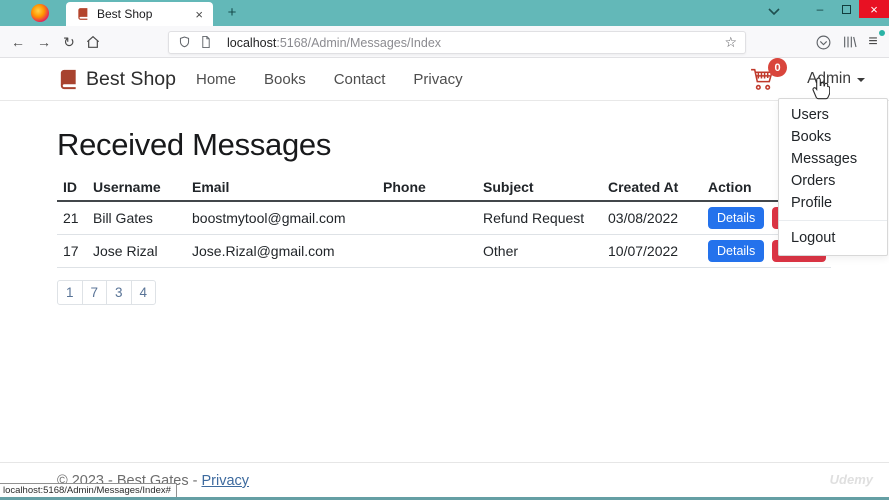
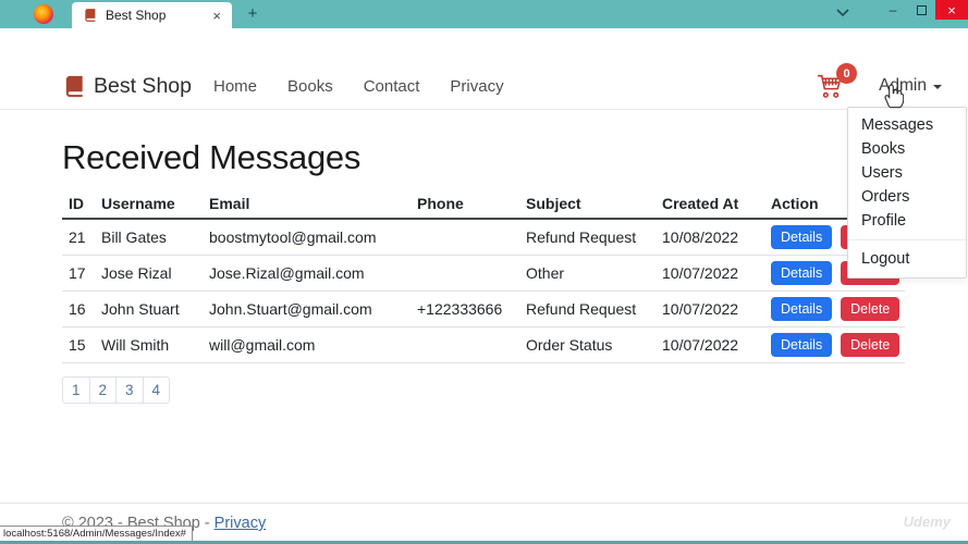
  Best Shop
  ×
  +
  –
  ×
- ←
- →
- ↻
- localhost:5168/Admin/Messages/Index
- ☆
- ≡
  Best Shop
  Home
  Books
  Contact
  Privacy
  0
  Admin
  Received Messages
  ID	Username	Email	Phone	Subject	Created At	Action
- 21	Bill Gates	boostmytool@gmail.com		Refund Request	03/08/2022	Details
+ 21	Bill Gates	boostmytool@gmail.com		Refund Request	10/08/2022	Details
  17	Jose Rizal	Jose.Rizal@gmail.com		Other	10/07/2022	Details
+ 16	John Stuart	John.Stuart@gmail.com	+122333666	Refund Request	10/07/2022	Details Delete
+ 15	Will Smith	will@gmail.com		Order Status	10/07/2022	Details Delete
  1
- 7
+ 2
  3
  4
- Users
+ Messages
  Books
- Messages
+ Users
  Orders
  Profile
  Logout
- © 2023 - Best Gates - Privacy
+ © 2023 - Best Shop - Privacy
  Udemy
  localhost:5168/Admin/Messages/Index#
